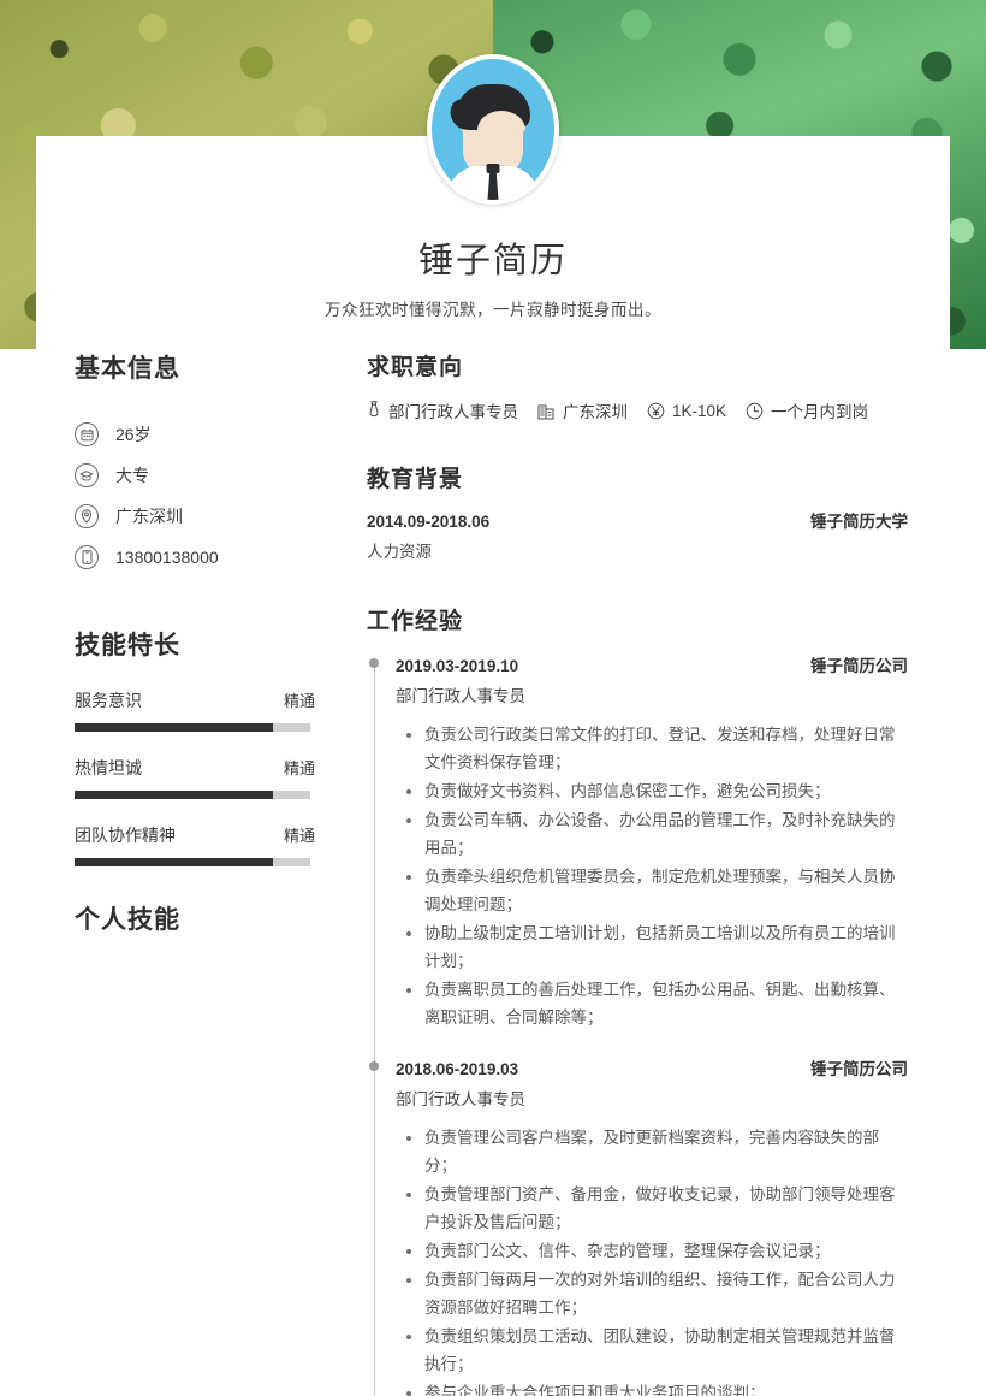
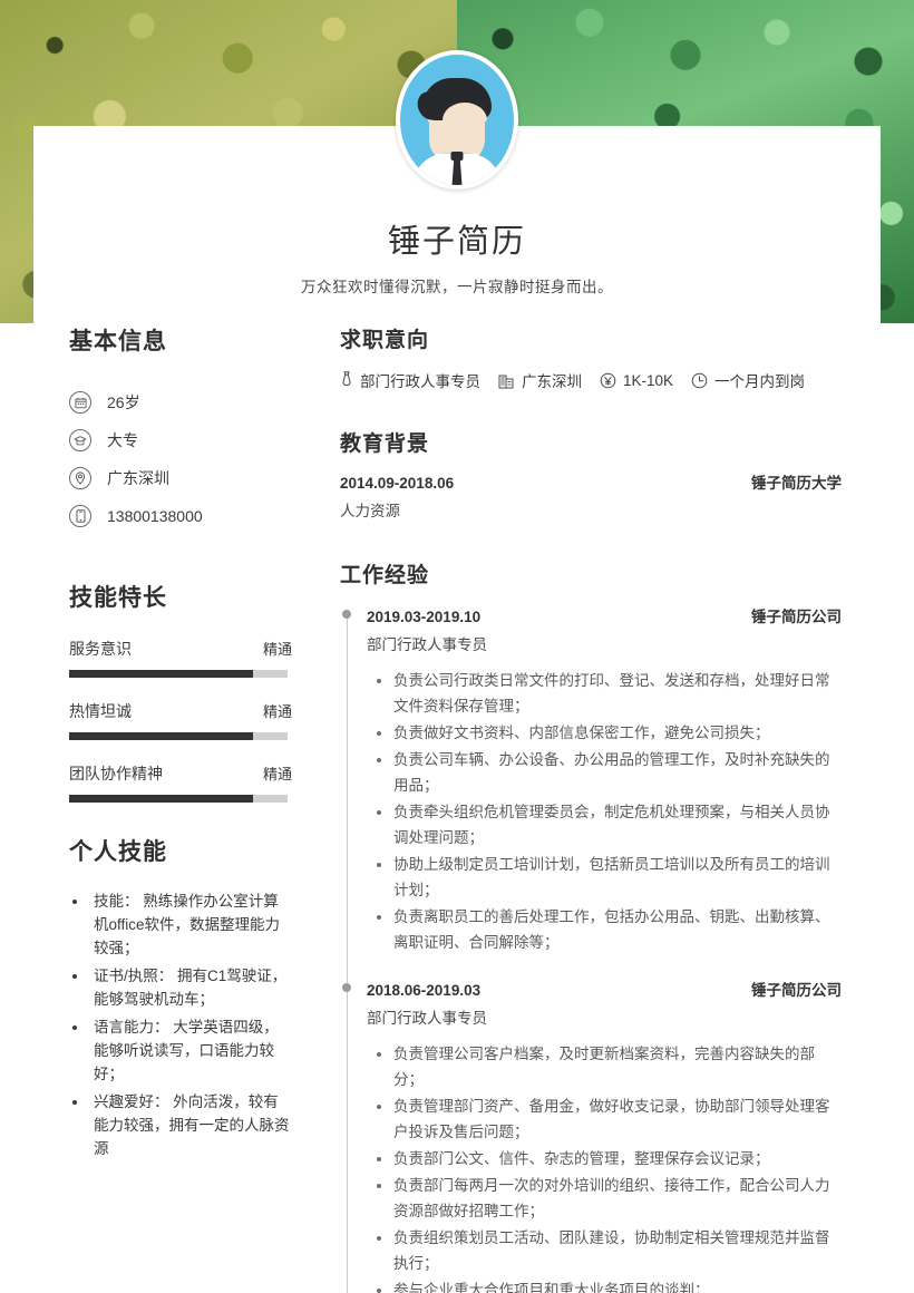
  锤子简历
  万众狂欢时懂得沉默，一片寂静时挺身而出。
  基本信息
  26岁
  大专
  广东深圳
  13800138000
  技能特长
  服务意识
  精通
  热情坦诚
  精通
  团队协作精神
  精通
  个人技能
+ 技能： 熟练操作办公室计算机office软件，数据整理能力较强；
+ 证书/执照： 拥有C1驾驶证，能够驾驶机动车；
+ 语言能力： 大学英语四级，能够听说读写，口语能力较好；
+ 兴趣爱好： 外向活泼，较有能力较强，拥有一定的人脉资源
  求职意向
  部门行政人事专员
  广东深圳
  1K-10K
  一个月内到岗
  教育背景
  2014.09-2018.06
  锤子简历大学
  人力资源
  工作经验
  2019.03-2019.10
  锤子简历公司
  部门行政人事专员
  负责公司行政类日常文件的打印、登记、发送和存档，处理好日常文件资料保存管理；
  负责做好文书资料、内部信息保密工作，避免公司损失；
  负责公司车辆、办公设备、办公用品的管理工作，及时补充缺失的用品；
  负责牵头组织危机管理委员会，制定危机处理预案，与相关人员协调处理问题；
  协助上级制定员工培训计划，包括新员工培训以及所有员工的培训计划；
  负责离职员工的善后处理工作，包括办公用品、钥匙、出勤核算、离职证明、合同解除等；
  2018.06-2019.03
  锤子简历公司
  部门行政人事专员
  负责管理公司客户档案，及时更新档案资料，完善内容缺失的部分；
  负责管理部门资产、备用金，做好收支记录，协助部门领导处理客户投诉及售后问题；
  负责部门公文、信件、杂志的管理，整理保存会议记录；
  负责部门每两月一次的对外培训的组织、接待工作，配合公司人力资源部做好招聘工作；
  负责组织策划员工活动、团队建设，协助制定相关管理规范并监督执行；
  参与企业重大合作项目和重大业务项目的谈判；
